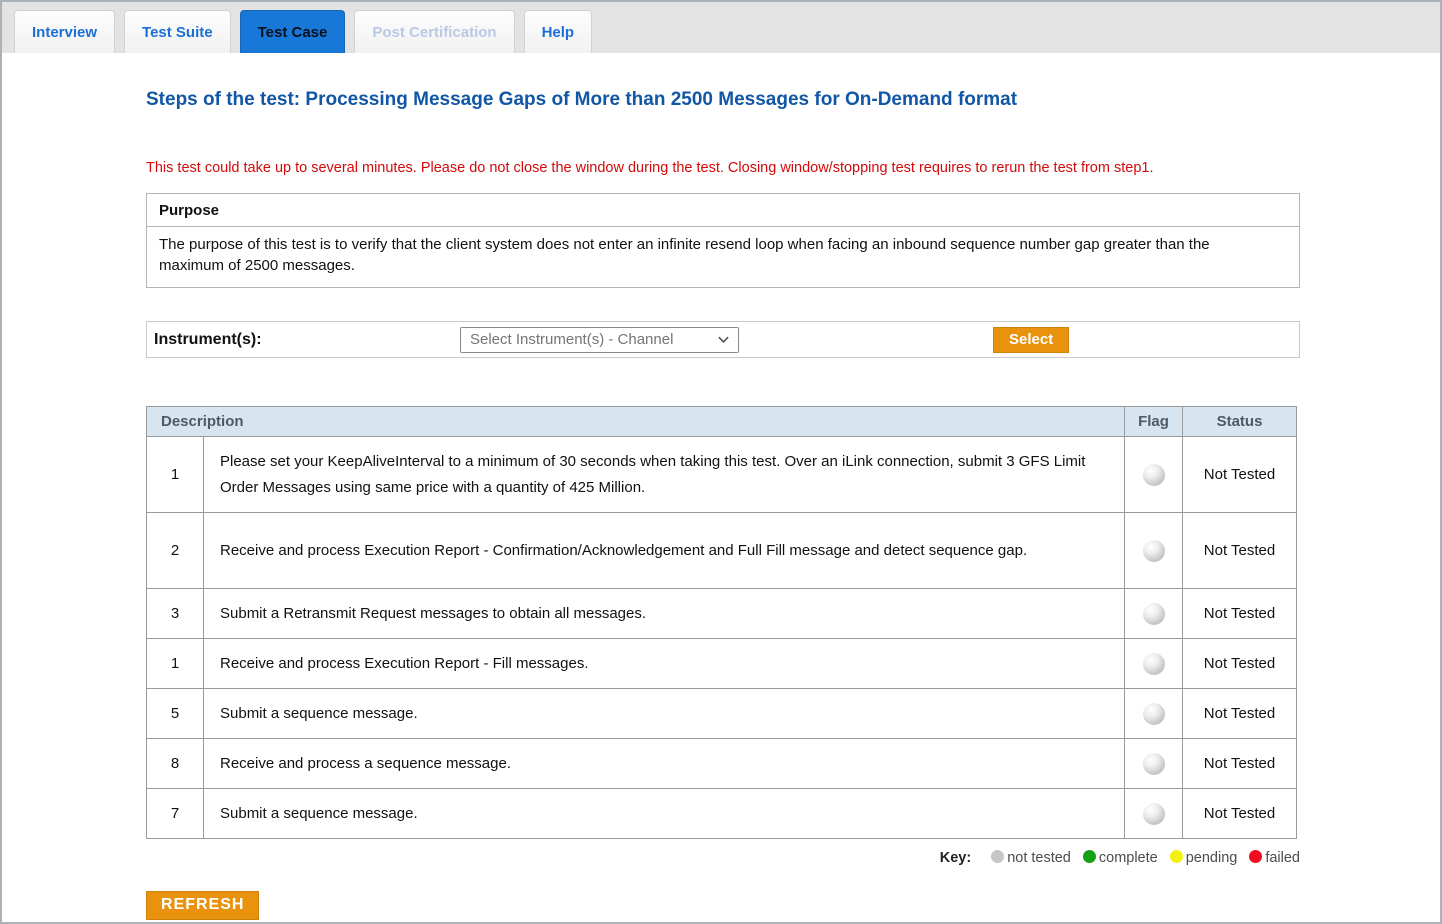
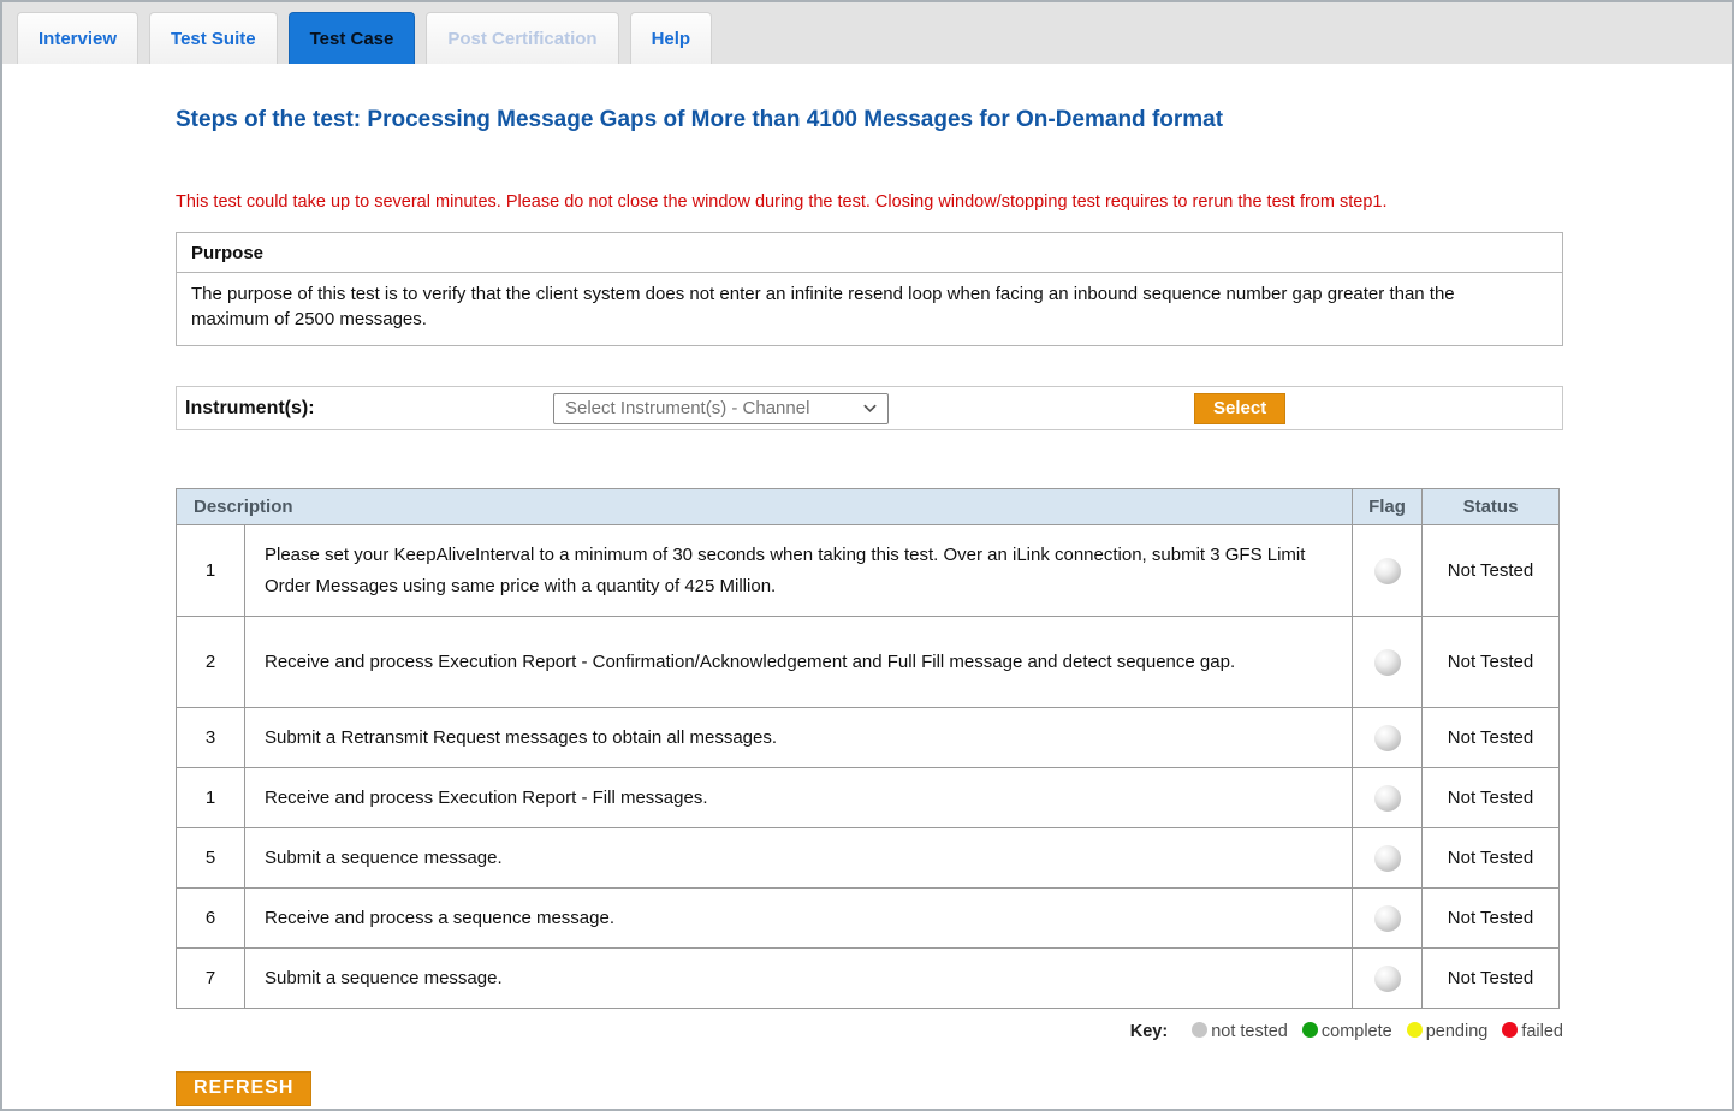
  Interview
  Test Suite
  Test Case
  Post Certification
  Help
- Steps of the test: Processing Message Gaps of More than 2500 Messages for On-Demand format
+ Steps of the test: Processing Message Gaps of More than 4100 Messages for On-Demand format
  This test could take up to several minutes. Please do not close the window during the test. Closing window/stopping test requires to rerun the test from step1.
  Purpose
  The purpose of this test is to verify that the client system does not enter an infinite resend loop when facing an inbound sequence number gap greater than the maximum of 2500 messages.
  Instrument(s):
  Select Instrument(s) - Channel
  Select
  Description	Flag	Status
  1	Please set your KeepAliveInterval to a minimum of 30 seconds when taking this test. Over an iLink connection, submit 3 GFS Limit Order Messages using same price with a quantity of 425 Million.		Not Tested
  2	Receive and process Execution Report - Confirmation/Acknowledgement and Full Fill message and detect sequence gap.		Not Tested
  3	Submit a Retransmit Request messages to obtain all messages.		Not Tested
  1	Receive and process Execution Report - Fill messages.		Not Tested
  5	Submit a sequence message.		Not Tested
- 8	Receive and process a sequence message.		Not Tested
+ 6	Receive and process a sequence message.		Not Tested
  7	Submit a sequence message.		Not Tested
  Key: not tested complete pending failed
  REFRESH
